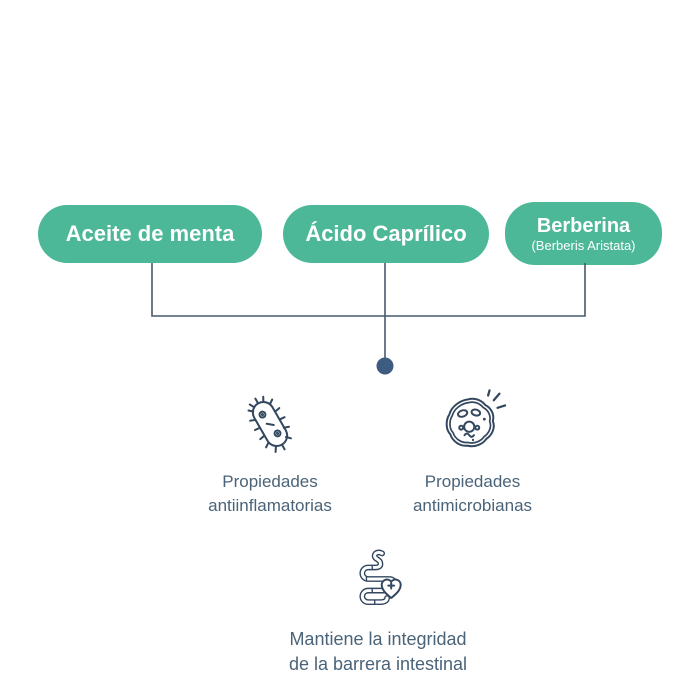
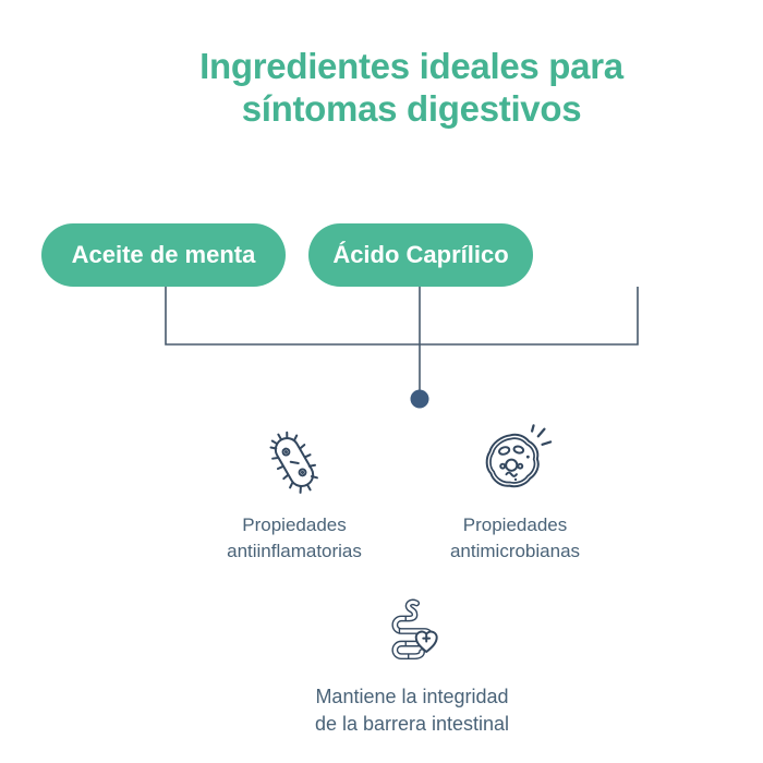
+ Ingredientes ideales para
+ síntomas digestivos
  Aceite de menta
  Ácido Caprílico
- Berberina
- (Berberis Aristata)
  Propiedades
  antiinflamatorias
  Propiedades
  antimicrobianas
  Mantiene la integridad
  de la barrera intestinal
